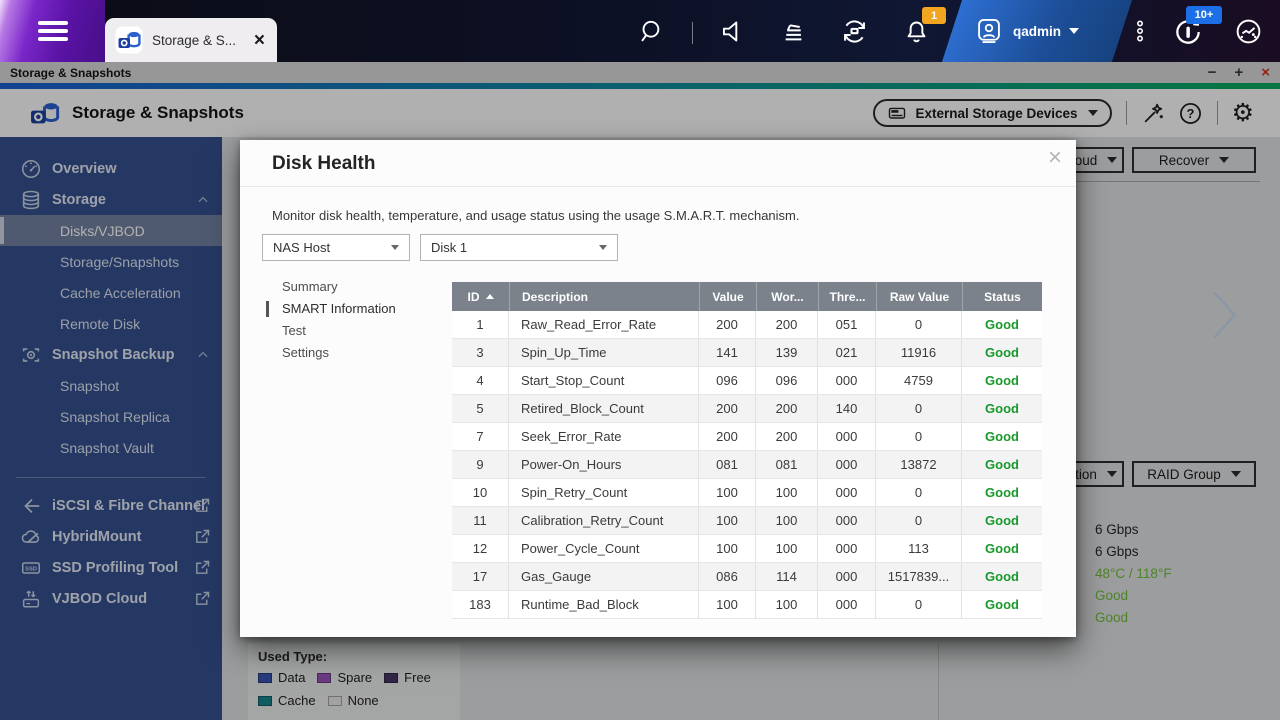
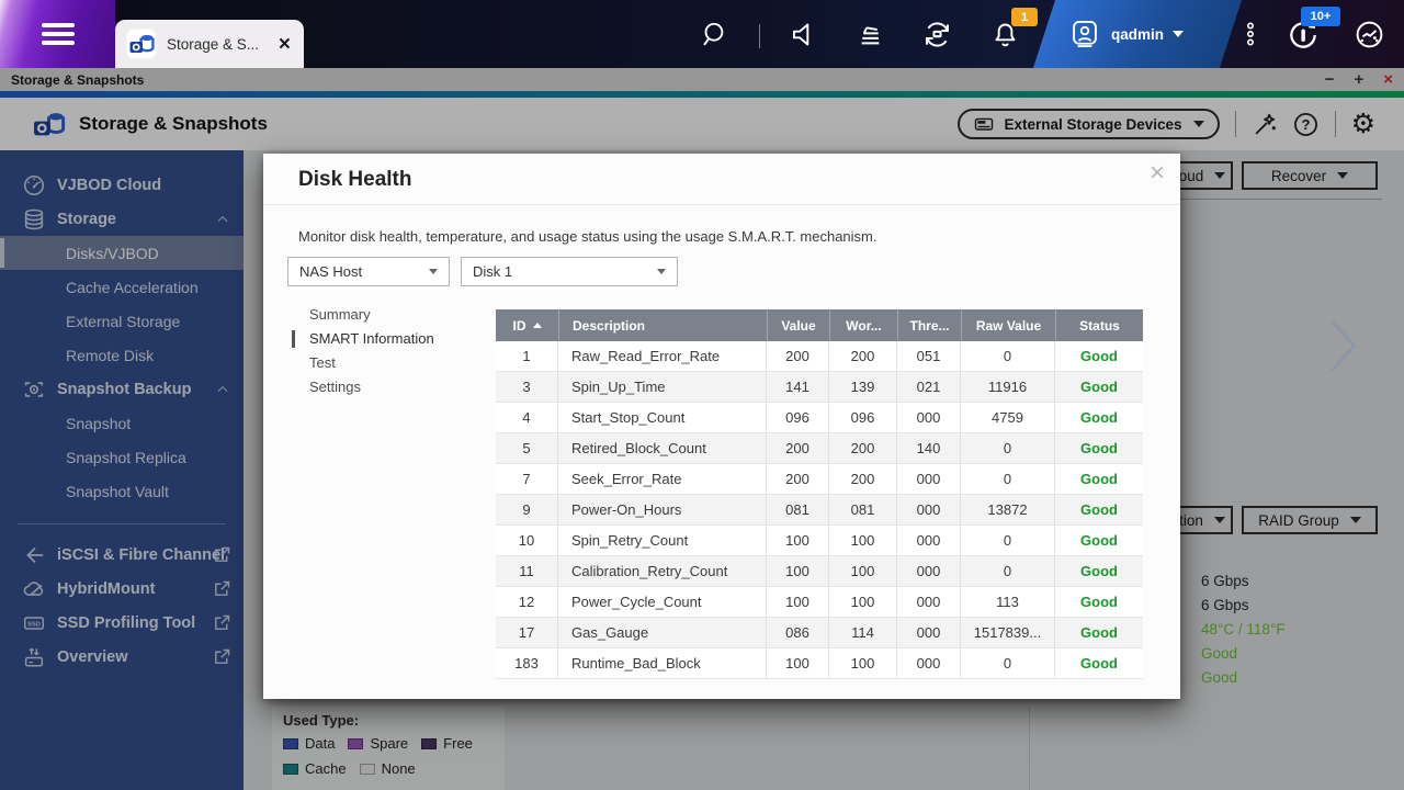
  Storage & S...
  ×
  1
  qadmin
  10+
  Storage & Snapshots
  −
  +
  ×
  Storage & Snapshots
  External Storage Devices
  ?
  ⚙
- Overview
+ VJBOD Cloud
  Storage
  Disks/VJBOD
- Storage/Snapshots
  Cache Acceleration
+ External Storage
  Remote Disk
  Snapshot Backup
  Snapshot
  Snapshot Replica
  Snapshot Vault
  iSCSI & Fibre Chann
  HybridMount
  SSD Profiling Tool
- VJBOD Cloud
+ Overview
  oud
  Recover
  tion
  RAID Group
  6 Gbps
  6 Gbps
  48°C / 118°F
  Good
  Good
  Used Type:
  Data
  Spare
  Free
  Cache
  None
  ×
  Disk Health
  Monitor disk health, temperature, and usage status using the usage S.M.A.R.T. mechanism.
  NAS Host
  Disk 1
  Summary
  SMART Information
  Test
  Settings
  ID
  Description
  Value
  Wor...
  Thre...
  Raw Value
  Status
  1
  Raw_Read_Error_Rate
  200
  200
  051
  0
  Good
  3
  Spin_Up_Time
  141
  139
  021
  11916
  Good
  4
  Start_Stop_Count
  096
  096
  000
  4759
  Good
  5
  Retired_Block_Count
  200
  200
  140
  0
  Good
  7
  Seek_Error_Rate
  200
  200
  000
  0
  Good
  9
  Power-On_Hours
  081
  081
  000
  13872
  Good
  10
  Spin_Retry_Count
  100
  100
  000
  0
  Good
  11
  Calibration_Retry_Count
  100
  100
  000
  0
  Good
  12
  Power_Cycle_Count
  100
  100
  000
  113
  Good
  17
  Gas_Gauge
  086
  114
  000
  1517839...
  Good
  183
  Runtime_Bad_Block
  100
  100
  000
  0
  Good
